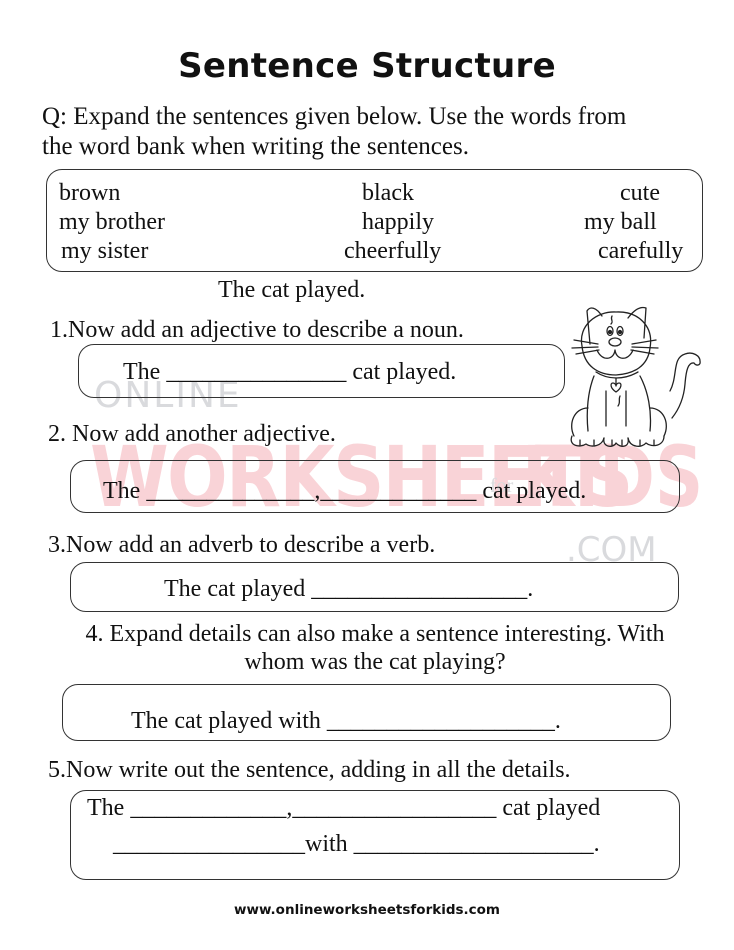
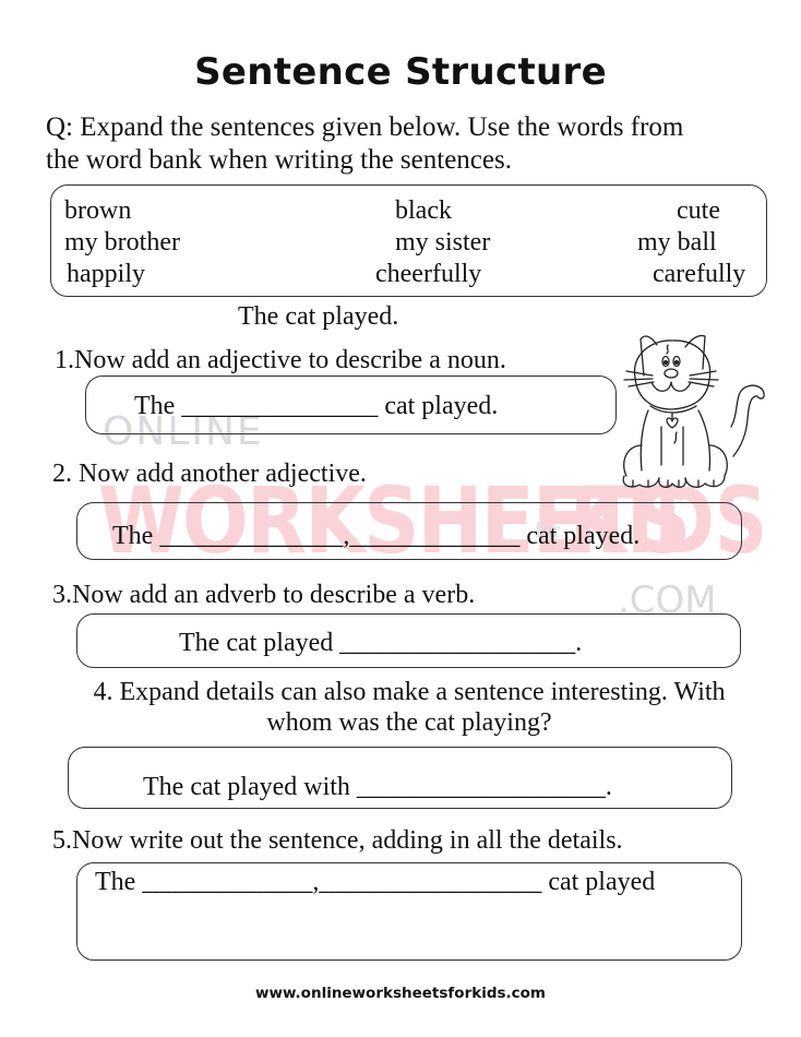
  ONLINE
  WORKSHEETS
  for
  KIDS
  .COM
  Sentence Structure
  Q: Expand the sentences given below. Use the words from
  the word bank when writing the sentences.
  brown
  black
  cute
  my brother
- happily
+ my sister
  my ball
- my sister
+ happily
  cheerfully
  carefully
  The cat played.
  1.Now add an adjective to describe a noun.
  The _______________ cat played.
  2. Now add another adjective.
  The ______________,_____________ cat played.
  3.Now add an adverb to describe a verb.
  The cat played __________________.
  4. Expand details can also make a sentence interesting. With
  whom was the cat playing?
  The cat played with ___________________.
  5.Now write out the sentence, adding in all the details.
  The _____________,_________________ cat played
- ________________with ____________________.
  www.onlineworksheetsforkids.com
